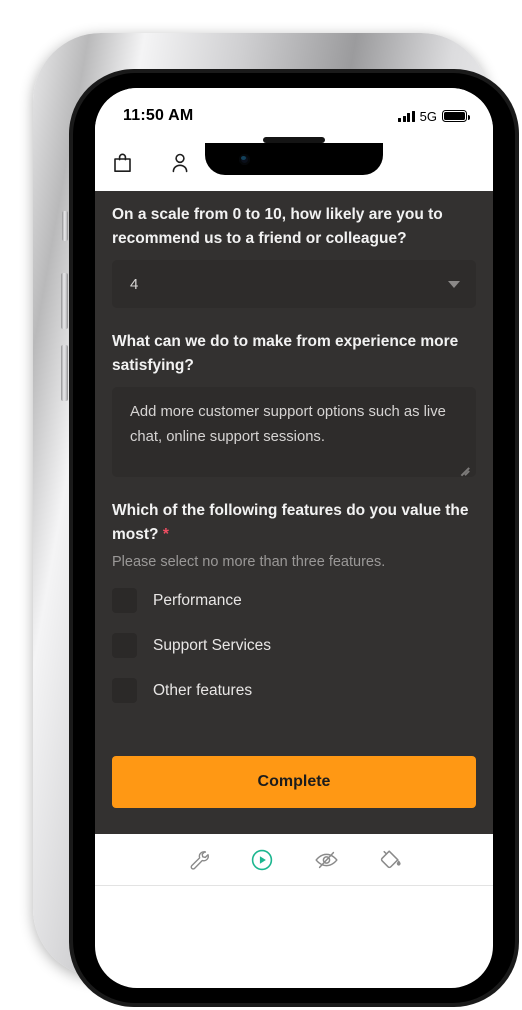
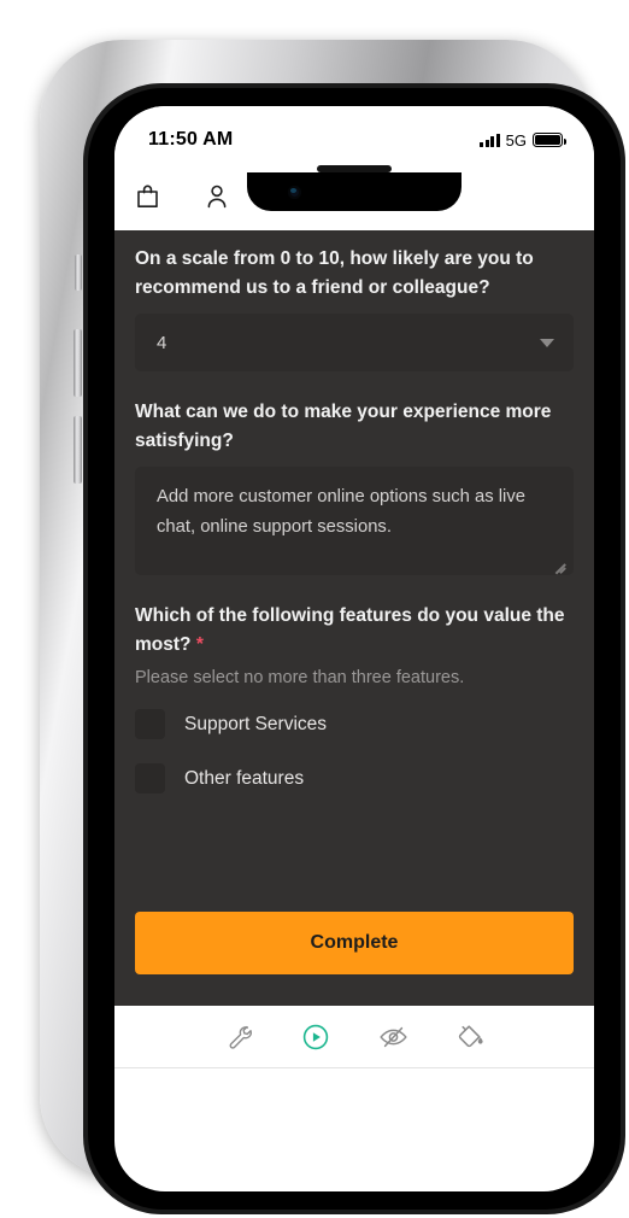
  11:50 AM
  5G
  On a scale from 0 to 10, how likely are you to recommend us to a friend or colleague?
  4
- What can we do to make from experience more satisfying?
+ What can we do to make your experience more satisfying?
- Add more customer support options such as live chat, online support sessions.
+ Add more customer online options such as live chat, online support sessions.
  Which of the following features do you value the most? *
  Please select no more than three features.
- Performance
  Support Services
  Other features
  Complete
